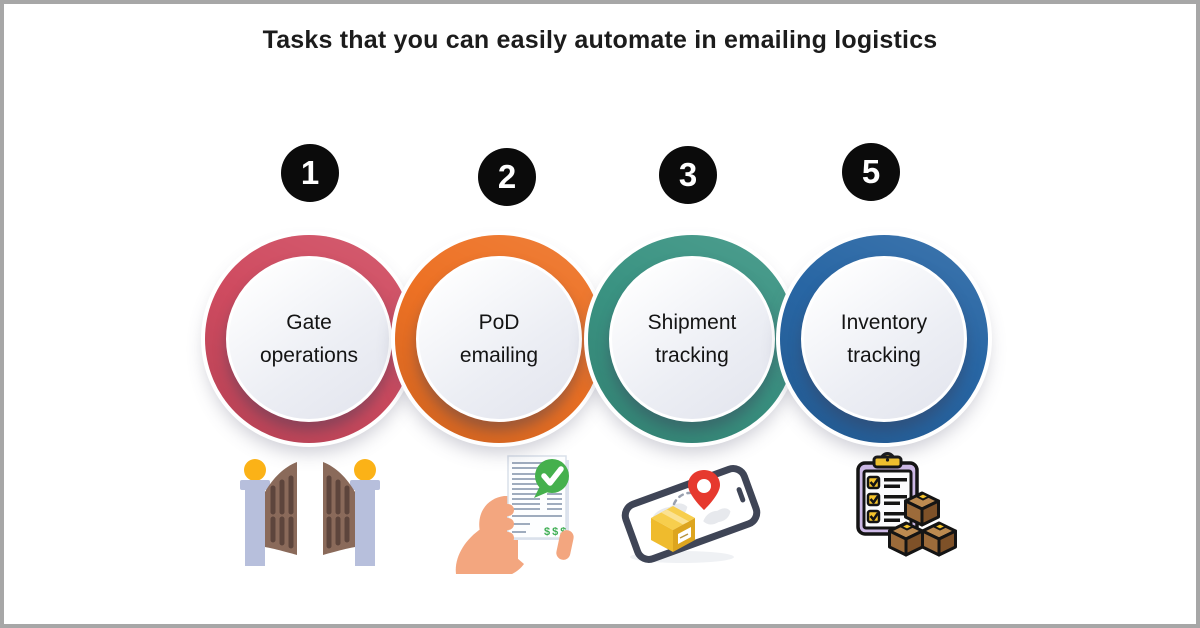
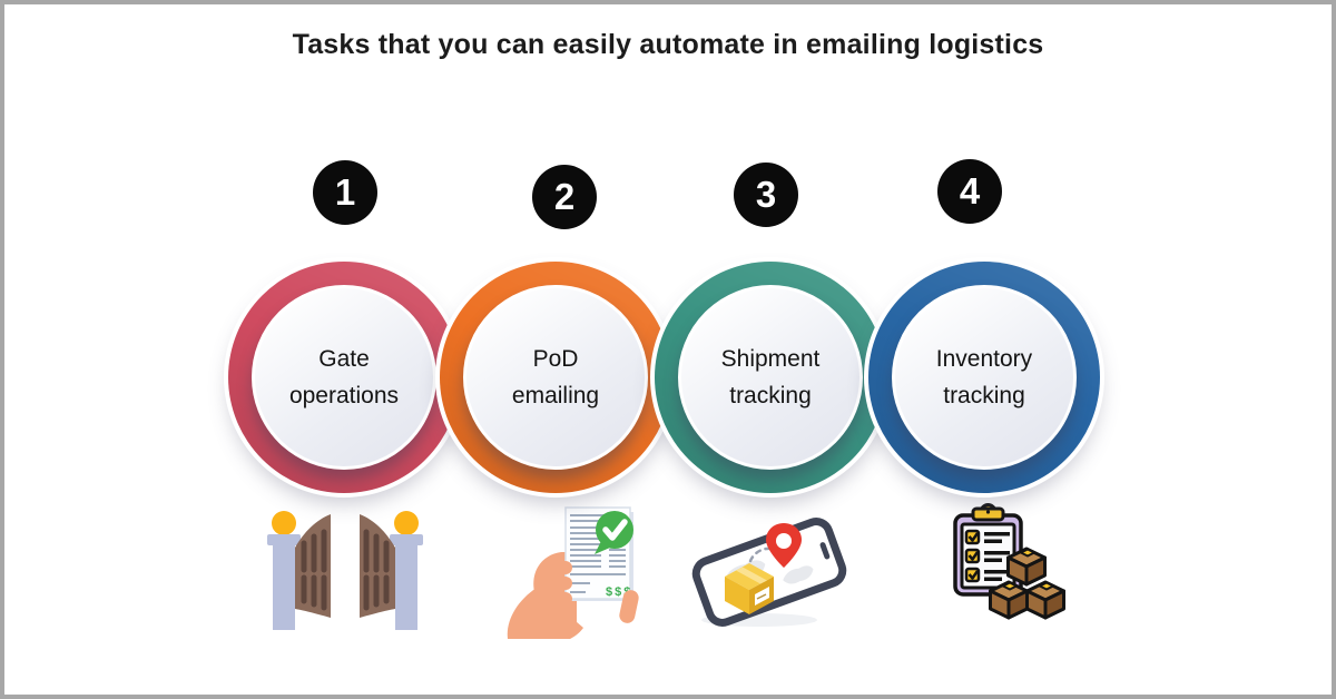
  Tasks that you can easily automate in emailing logistics
  1
  2
  3
- 5
+ 4
  Gate
  operations
  PoD
  emailing
  Shipment
  tracking
  Inventory
  tracking
